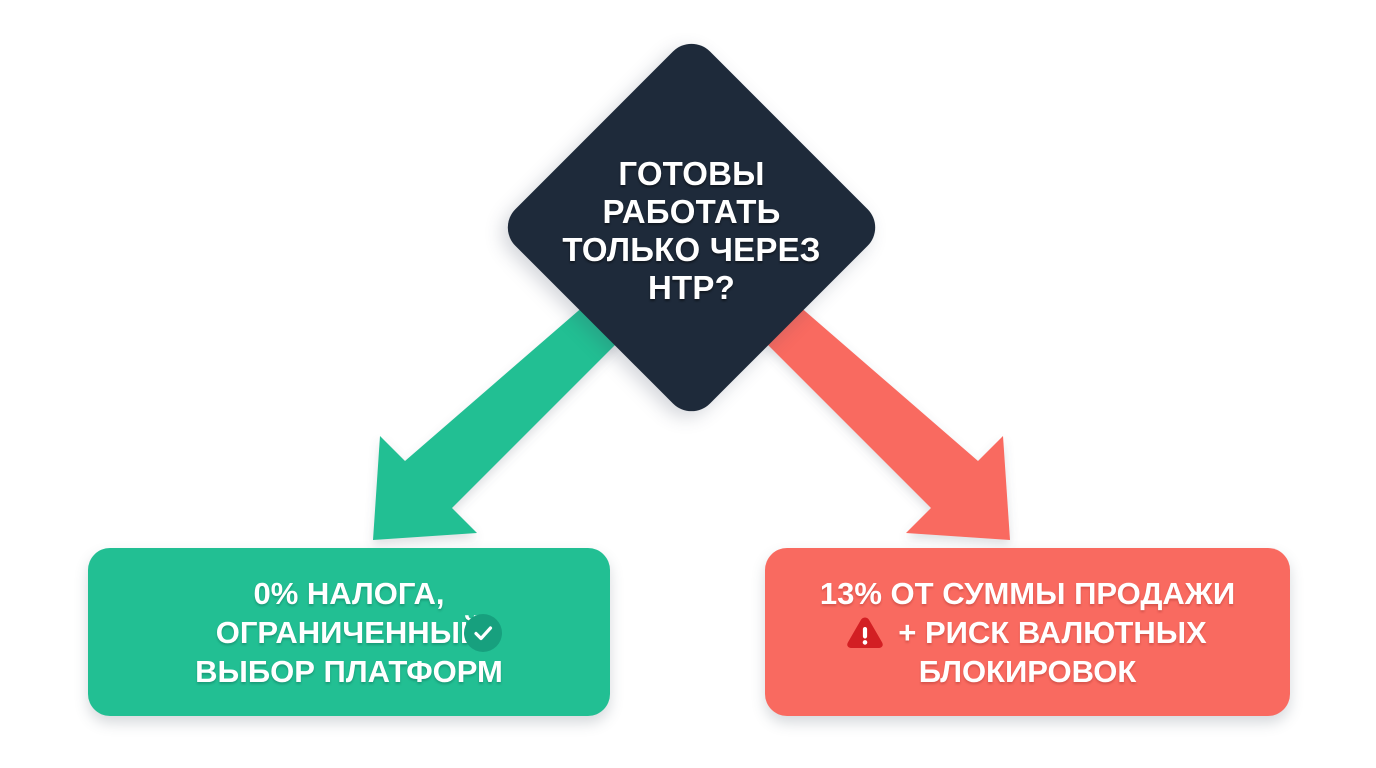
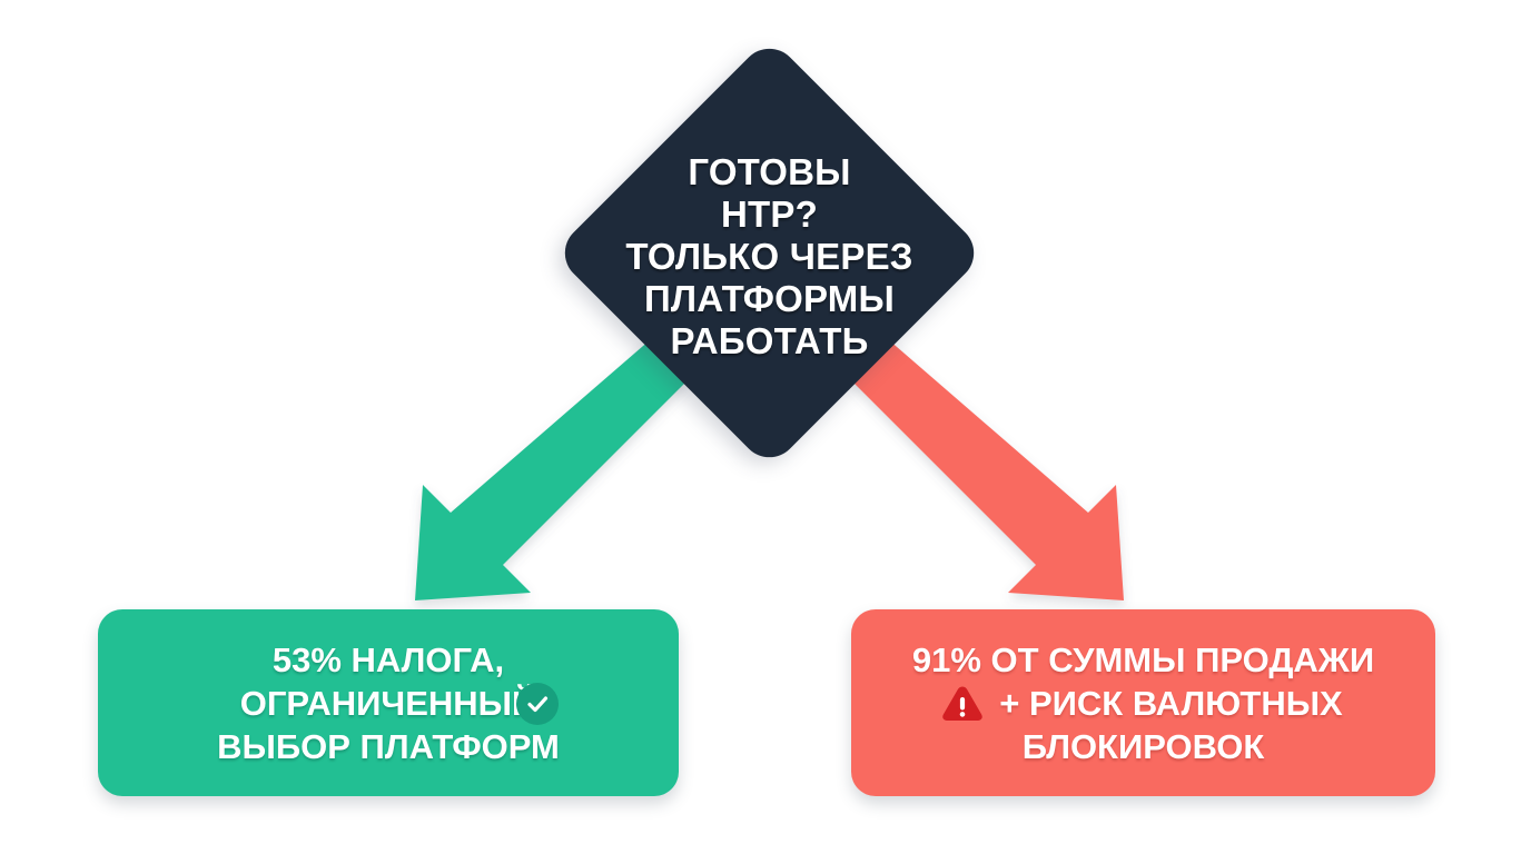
  ГОТОВЫ
- РАБОТАТЬ
+ НТР?
  ТОЛЬКО ЧЕРЕЗ
+ ПЛАТФОРМЫ
- НТР?
+ РАБОТАТЬ
- 0% НАЛОГА,
+ 53% НАЛОГА,
  ОГРАНИЧЕННЫ
  ВЫБОР ПЛАТФОРМ
- 13% ОТ СУММЫ ПРОДАЖИ
+ 91% ОТ СУММЫ ПРОДАЖИ
  + РИСК ВАЛЮТНЫХ
  БЛОКИРОВОК
